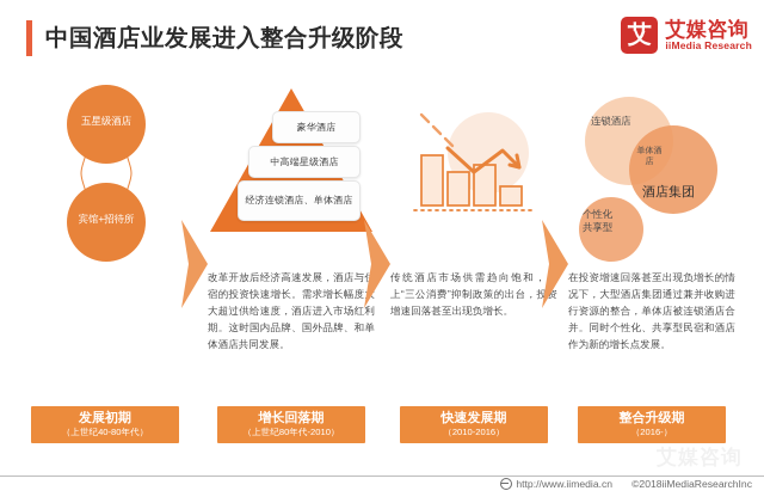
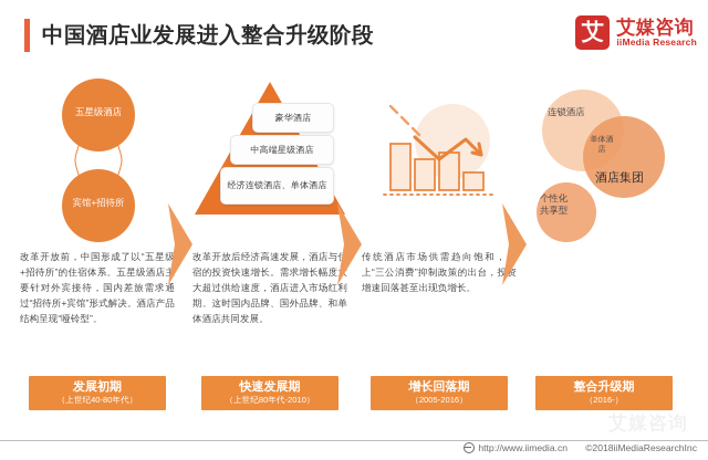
  中国酒店业发展进入整合升级阶段
  艾
  艾媒咨询
  iiMedia Research
  五星级酒店
  宾馆+招待所
+ 改革开放前，中国形成了以“五星级+招待所”的住宿体系。五星级酒店主要针对外宾接待，国内差旅需求通过“招待所+宾馆”形式解决。酒店产品结构呈现“哑铃型”。
  发展初期
  （上世纪40-80年代）
  豪华酒店
  中高端星级酒店
  经济连锁酒店、单体酒店
  改革开放后经济高速发展，酒店与宿的投资快速增长。需求增长幅度大超过供给速度，酒店进入市场红利期。这时国内品牌、国外品牌、和单体酒店共同发展。
- 增长回落期
+ 快速发展期
  （上世纪80年代-2010）
  传统酒店市场供需趋向饱和，上“三公消费”抑制政策的出台，投资增速回落甚至出现负增长。
- 快速发展期
+ 增长回落期
- （2010-2016）
+ （2005-2016）
  连锁酒店
  酒店集团
  个性化
  共享型
- 在投资增速回落甚至出现负增长的情况下，大型酒店集团通过兼并收购进行资源的整合，单体店被连锁酒店合并。同时个性化、共享型民宿和酒店作为新的增长点发展。
  整合升级期
  （2016-）
  http://www.iimedia.cn
  ©2018iiMediaResearchInc
